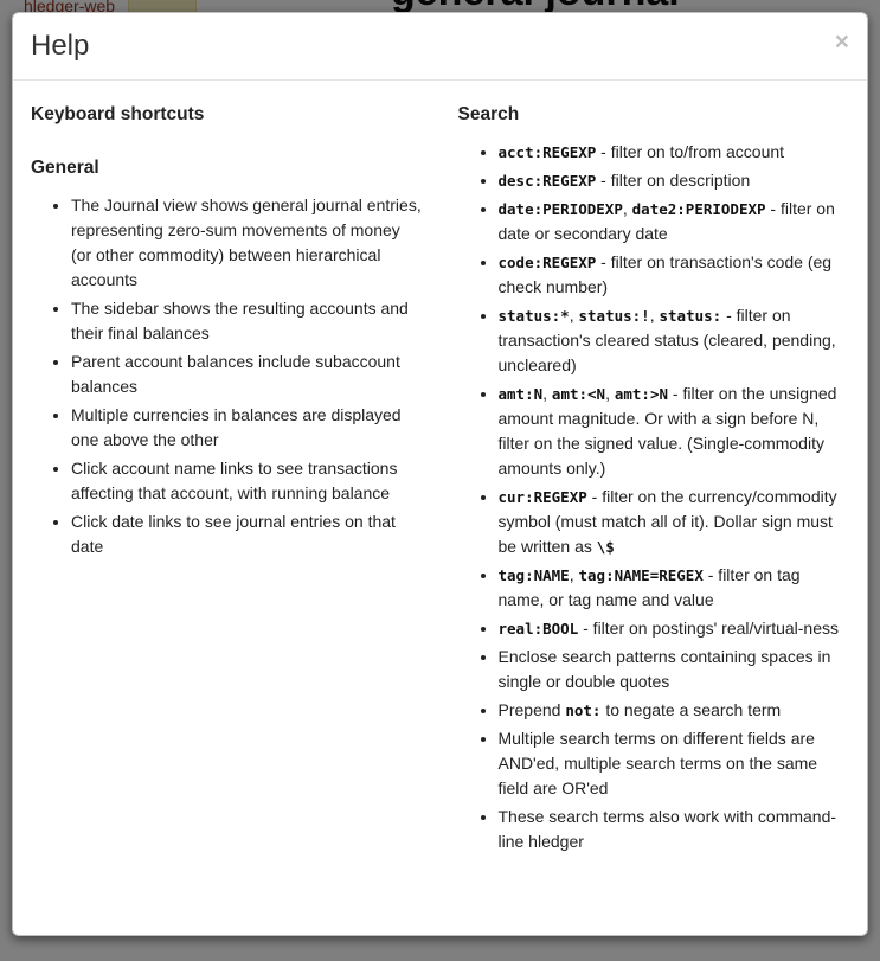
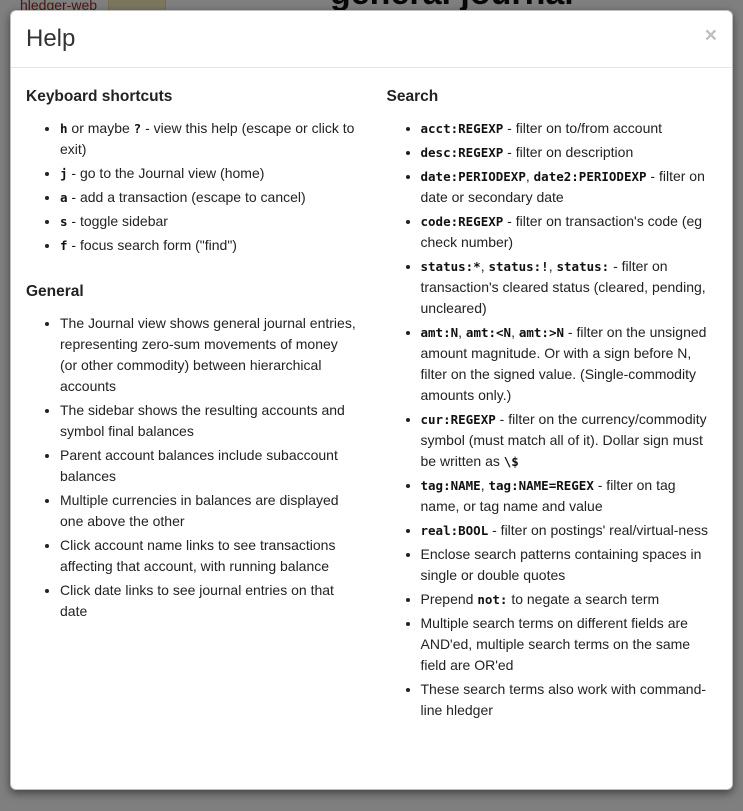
  hledger-web
  Help
  ×
  Keyboard shortcuts
+ h or maybe ? - view this help (escape or click to exit)
+ j - go to the Journal view (home)
+ a - add a transaction (escape to cancel)
+ s - toggle sidebar
+ f - focus search form ("find")
  General
  The Journal view shows general journal entries, representing zero-sum movements of money (or other commodity) between hierarchical accounts
- The sidebar shows the resulting accounts and their final balances
+ The sidebar shows the resulting accounts and symbol final balances
  Parent account balances include subaccount balances
  Multiple currencies in balances are displayed one above the other
  Click account name links to see transactions affecting that account, with running balance
  Click date links to see journal entries on that date
  Search
  acct:REGEXP - filter on to/from account
  desc:REGEXP - filter on description
  date:PERIODEXP, date2:PERIODEXP - filter on date or secondary date
  code:REGEXP - filter on transaction's code (eg check number)
  status:*, status:!, status: - filter on transaction's cleared status (cleared, pending, uncleared)
  amt:N, amt:<N, amt:>N - filter on the unsigned amount magnitude. Or with a sign before N, filter on the signed value. (Single-commodity amounts only.)
  cur:REGEXP - filter on the currency/commodity symbol (must match all of it). Dollar sign must be written as \$
  tag:NAME, tag:NAME=REGEX - filter on tag name, or tag name and value
  real:BOOL - filter on postings' real/virtual-ness
  Enclose search patterns containing spaces in single or double quotes
  Prepend not: to negate a search term
  Multiple search terms on different fields are AND'ed, multiple search terms on the same field are OR'ed
  These search terms also work with command-line hledger
